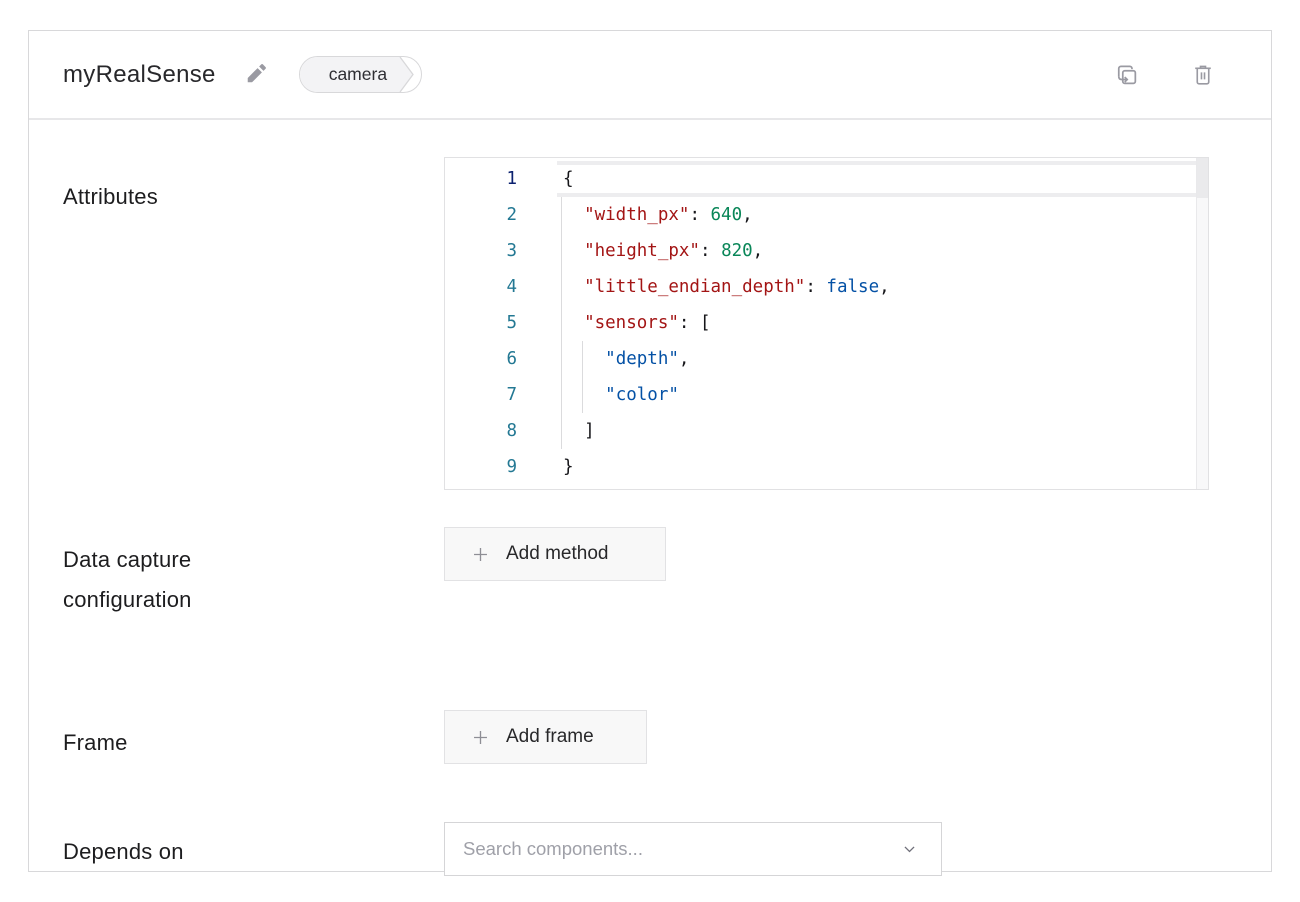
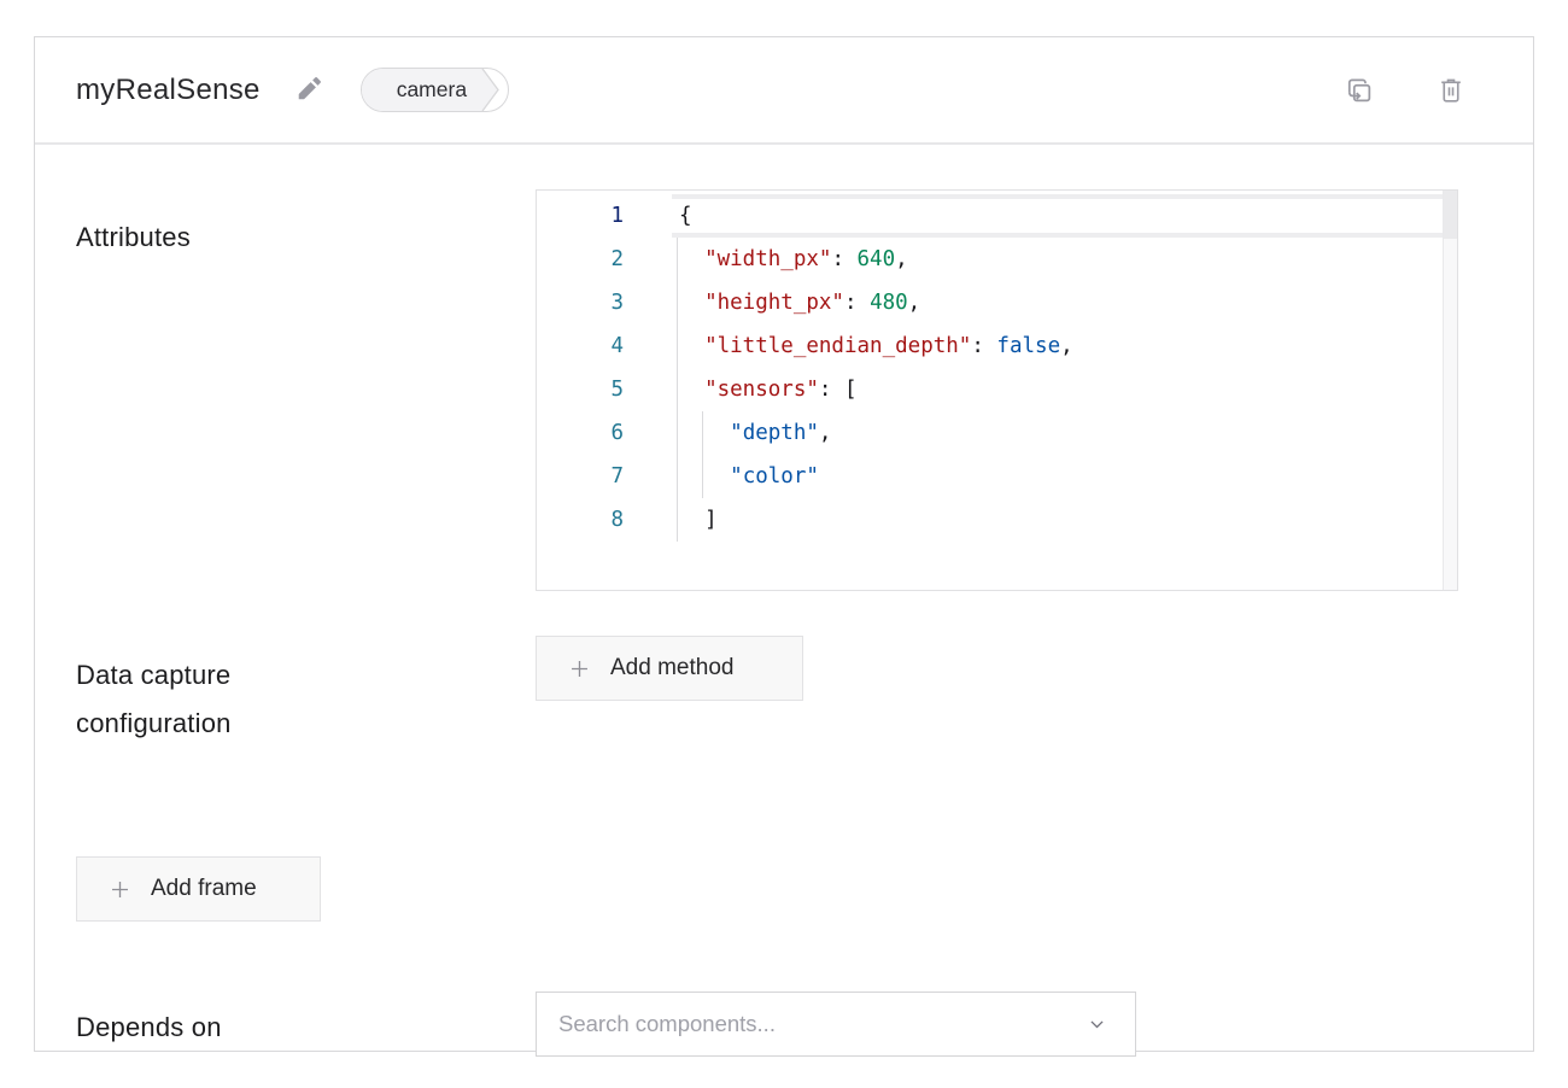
  myRealSense
  camera
  Attributes
  1
  {
  2
  "width_px": 640,
  3
- "height_px": 820,
+ "height_px": 480,
  4
  "little_endian_depth": false,
  5
  "sensors": [
  6
  "depth",
  7
  "color"
  8
  ]
- 9
- }
  Data capture configuration
  Add method
- Frame
  Add frame
  Depends on
  Search components...
